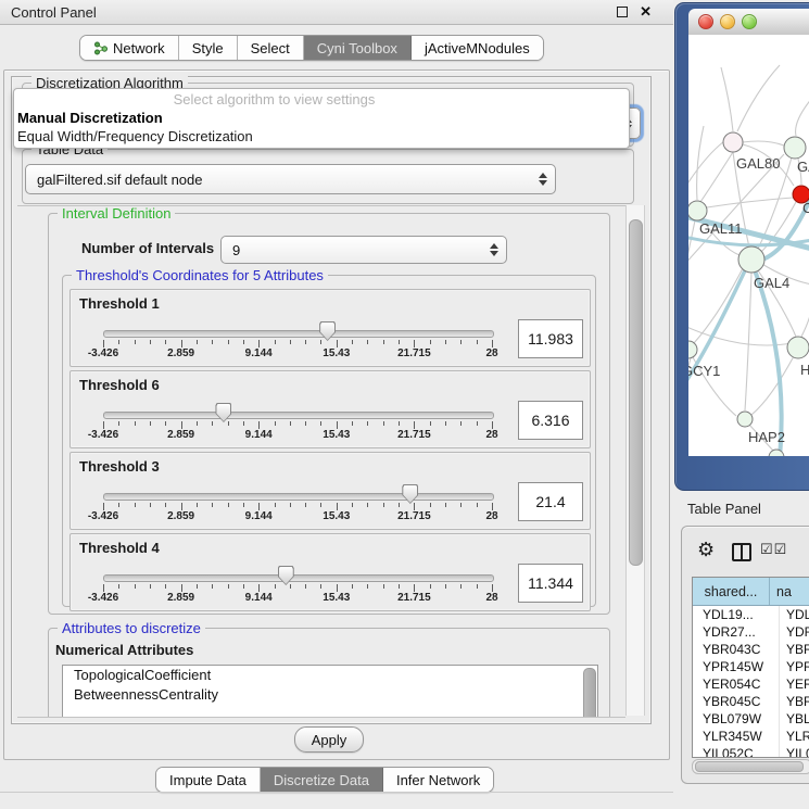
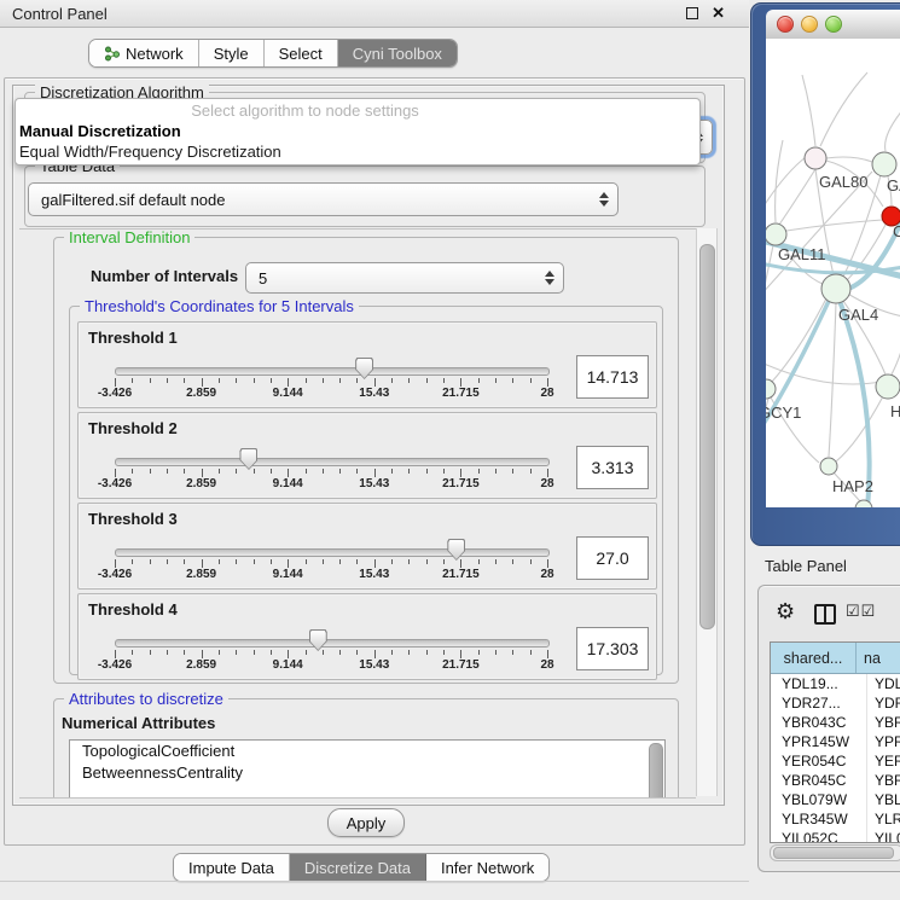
  Control Panel
  ✕
  Network
  Style
  Select
  Cyni Toolbox
- jActiveMNodules
  Discretization Algorithm
  Table Data
  galFiltered.sif default node
  Interval Definition
  Number of Intervals
- 9
+ 5
- Threshold's Coordinates for 5 Attributes
+ Threshold's Coordinates for 5 Intervals
  Threshold 1
  -3.426
  2.859
  9.144
  15.43
  21.715
  28
- 11.983
+ 14.713
- Threshold 6
+ Threshold 2
  -3.426
  2.859
  9.144
  15.43
  21.715
  28
- 6.316
+ 3.313
  Threshold 3
  -3.426
  2.859
  9.144
  15.43
  21.715
  28
- 21.4
+ 27.0
  Threshold 4
  -3.426
  2.859
  9.144
  15.43
  21.715
  28
- 11.344
+ 17.303
  Attributes to discretize
  Numerical Attributes
  TopologicalCoefficient
  BetweennessCentrality
  Apply
- Select algorithm to view settings
+ Select algorithm to node settings
  Manual Discretization
  Equal Width/Frequency Discretization
  Impute Data
  Discretize Data
  Infer Network
  GAL80
  C
  GAL11
  GAL4
  GCY1
  H
  HAP2
  Table Panel
  ⚙
  ☑☑
  shared...
  na
  YDL19...
  YDL
  YDR27...
  YBR043C
  YBR
  YPR145W
  YPR
  YER054C
  YER
  YBR045C
  YBR
  YBL079W
  YBL
  YLR345W
  YLR
  YIL052C
  YIL
